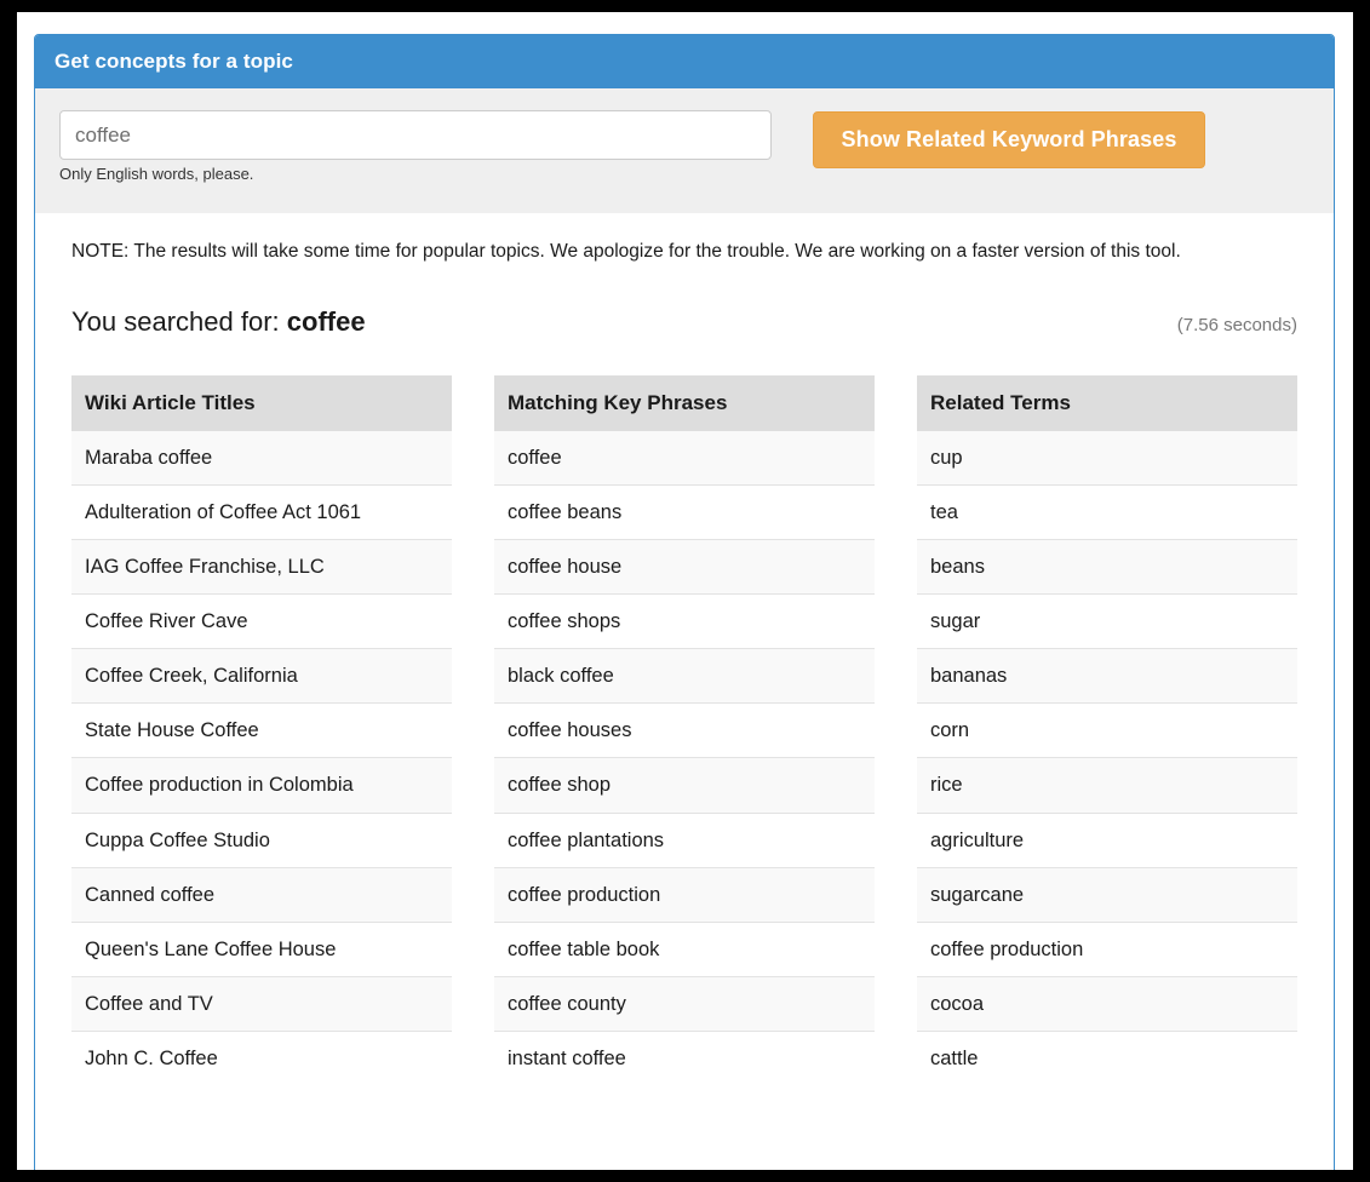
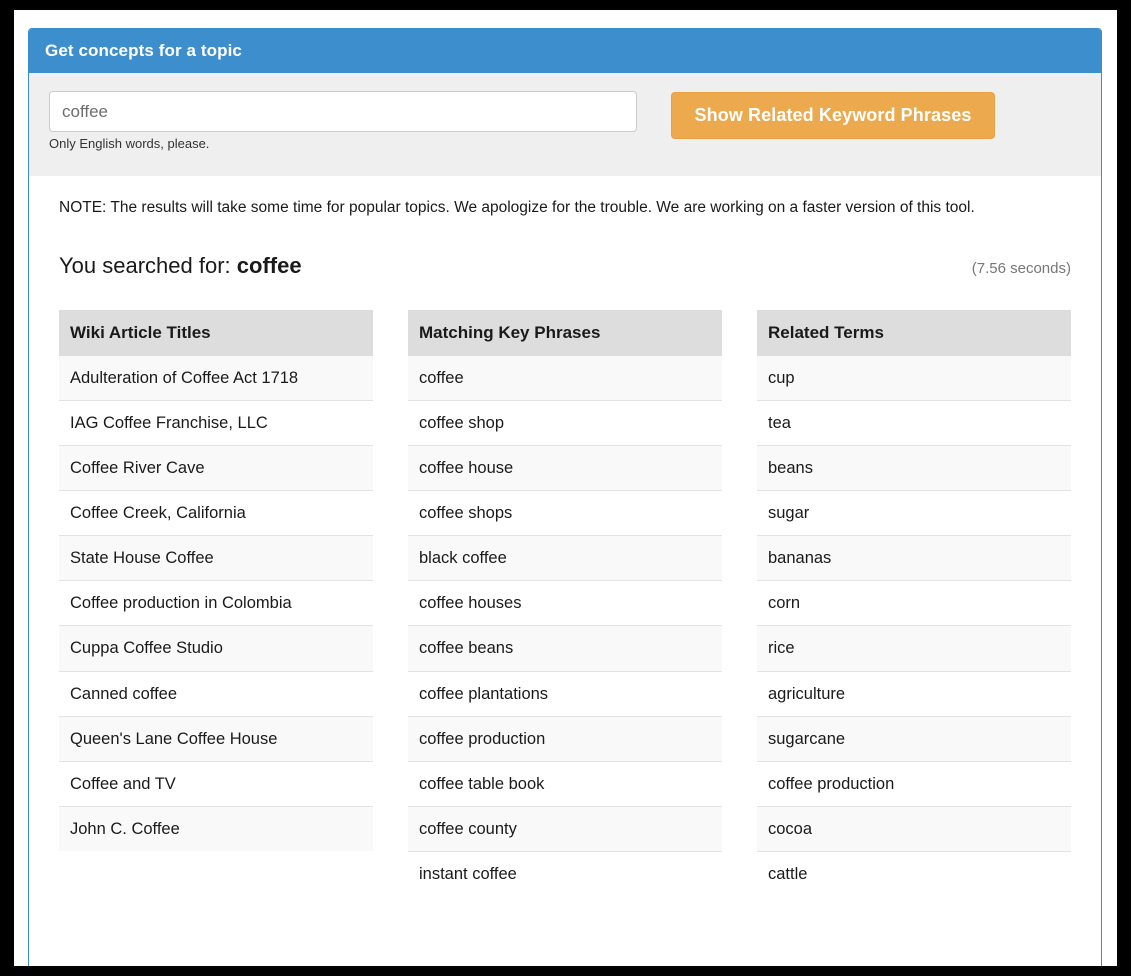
  Get concepts for a topic
  coffee
  Only English words, please.
  Show Related Keyword Phrases
  NOTE: The results will take some time for popular topics. We apologize for the trouble. We are working on a faster version of this tool.
  You searched for: coffee
  (7.56 seconds)
  Wiki Article Titles
- Maraba coffee
- Adulteration of Coffee Act 1061
+ Adulteration of Coffee Act 1718
  IAG Coffee Franchise, LLC
  Coffee River Cave
  Coffee Creek, California
  State House Coffee
  Coffee production in Colombia
  Cuppa Coffee Studio
  Canned coffee
  Queen's Lane Coffee House
  Coffee and TV
  John C. Coffee
  Matching Key Phrases
  coffee
- coffee beans
+ coffee shop
  coffee house
  coffee shops
  black coffee
  coffee houses
- coffee shop
+ coffee beans
  coffee plantations
  coffee production
  coffee table book
  coffee county
  instant coffee
  Related Terms
  cup
  tea
  beans
  sugar
  bananas
  corn
  rice
  agriculture
  sugarcane
  coffee production
  cocoa
  cattle
